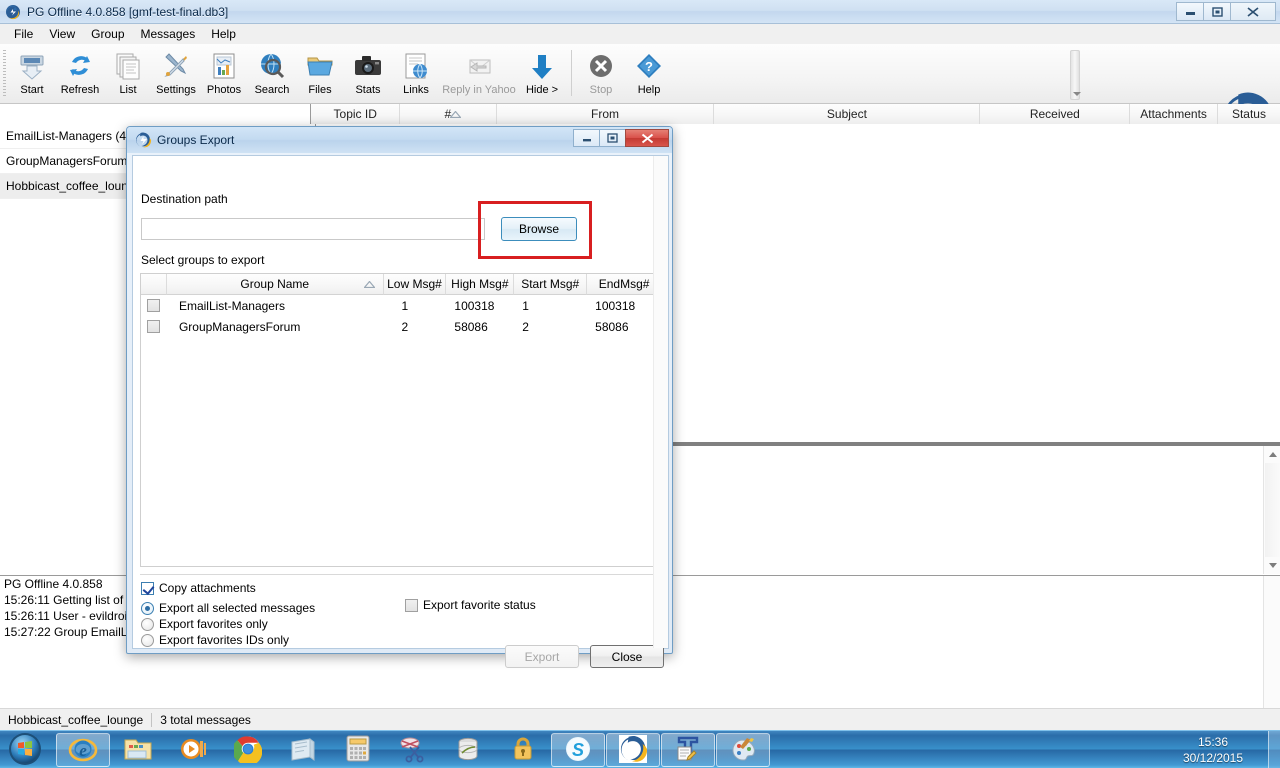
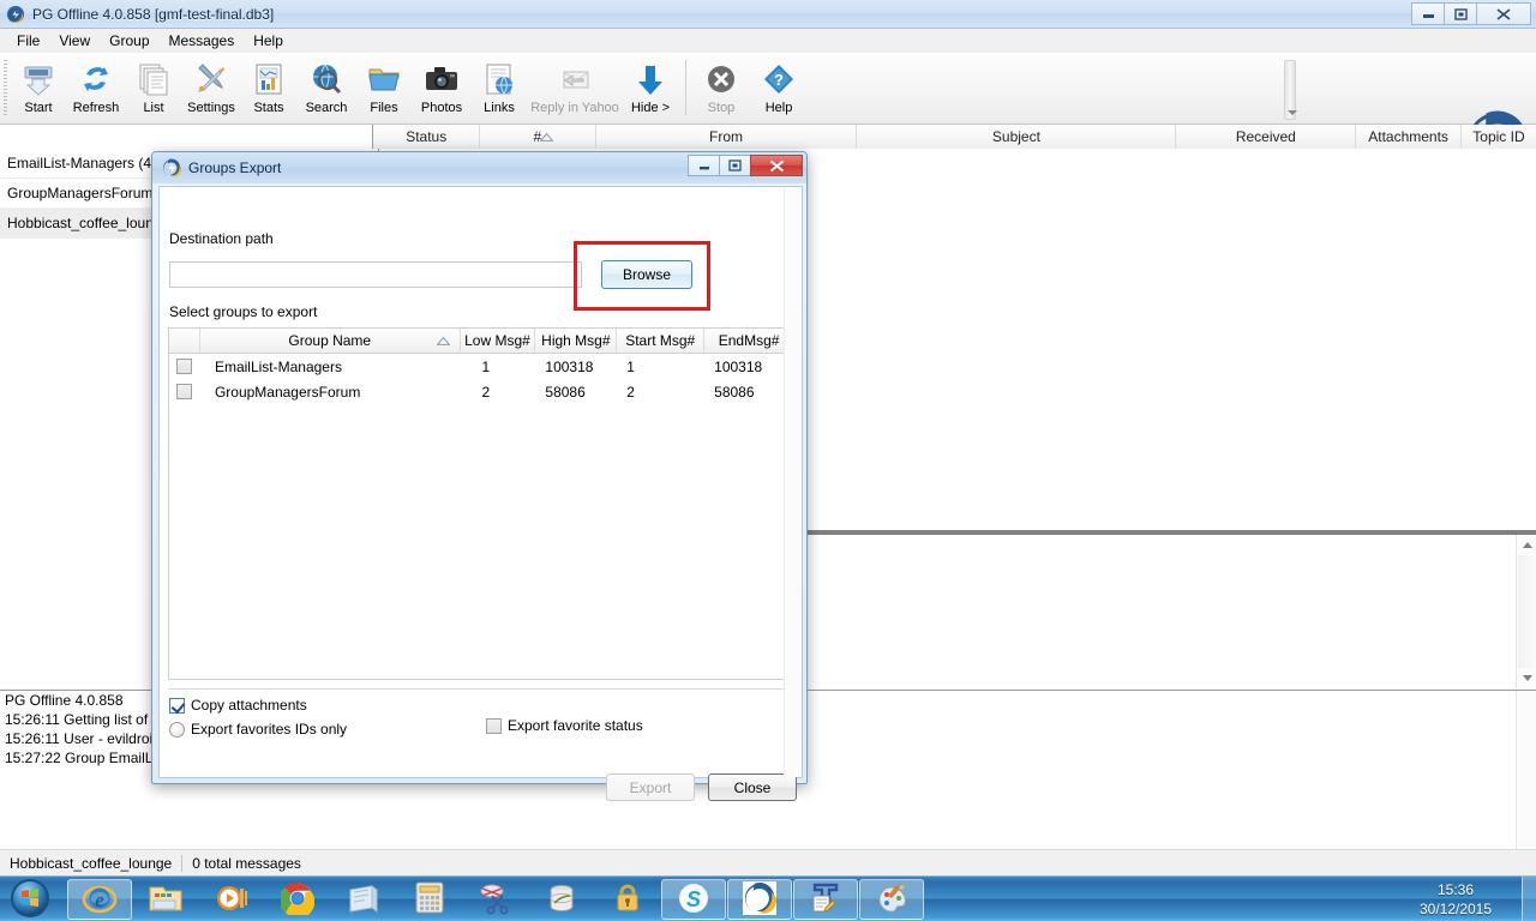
  PG Offline 4.0.858 [gmf-test-final.db3]
  File
  View
  Group
  Messages
  Help
  Start
  Refresh
  List
  Settings
- Photos
+ Stats
  Search
  Files
- Stats
+ Photos
  Links
  Reply in Yahoo
  Hide >
  Stop
  ?
  Help
- Topic ID
+ Status
  #
  From
  Subject
  Received
  Attachments
- Status
+ Topic ID
  EmailList-Managers (4
  GroupManagersForum
  Hobbicast_coffee_loun
  PG Offline 4.0.858
  15:26:11 Getting list of
  15:26:11 User - evildro
  Hobbicast_coffee_lounge
- 3 total messages
+ 0 total messages
  e
  S
  15:36
  30/12/2015
  Groups Export
  Destination path
  Browse
  Select groups to export
  Group Name
  Low Msg#
  High Msg#
  Start Msg#
  EndMsg#
  EmailList-Managers
  1
  100318
  1
  100318
  GroupManagersForum
  2
  58086
  2
  58086
  Copy attachments
- Export all selected messages
- Export favorites only
  Export favorites IDs only
  Export favorite status
  Export
  Close
